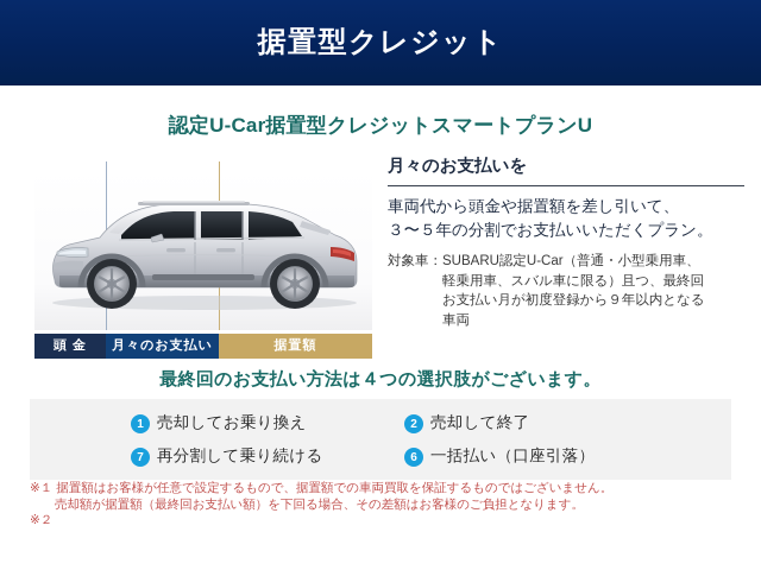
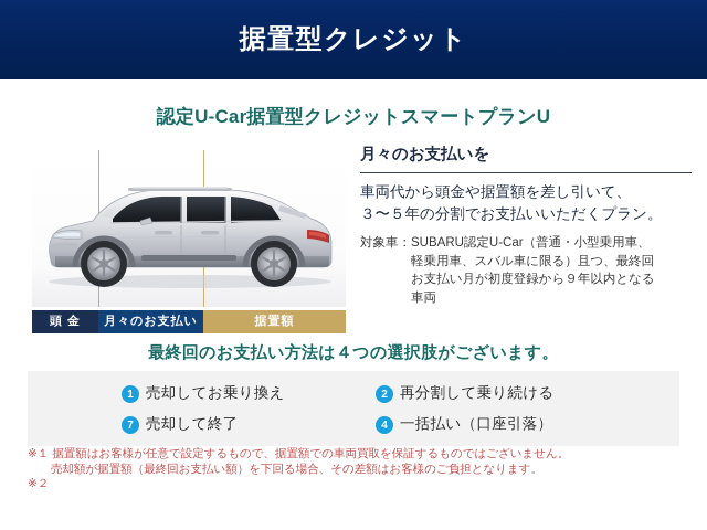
  据置型クレジット
  認定U-Car据置型クレジットスマートプランU
  頭 金
  月々のお支払い
  据置額
  月々のお支払いを
  車両代から頭金や据置額を差し引いて、
  ３〜５年の分割でお支払いいただくプラン。
  対象車：
  SUBARU認定U-Car（普通・小型乗用車、
  軽乗用車、スバル車に限る）且つ、最終回
  お支払い月が初度登録から９年以内となる
  車両
  最終回のお支払い方法は４つの選択肢がございます。
  1
  売却してお乗り換え
  2
- 売却して終了
+ 再分割して乗り続ける
  7
- 再分割して乗り続ける
+ 売却して終了
- 6
+ 4
  一括払い（口座引落）
  ※１
  据置額はお客様が任意で設定するもので、据置額での車両買取を保証するものではございません。
  売却額が据置額（最終回お支払い額）を下回る場合、その差額はお客様のご負担となります。
  ※２
